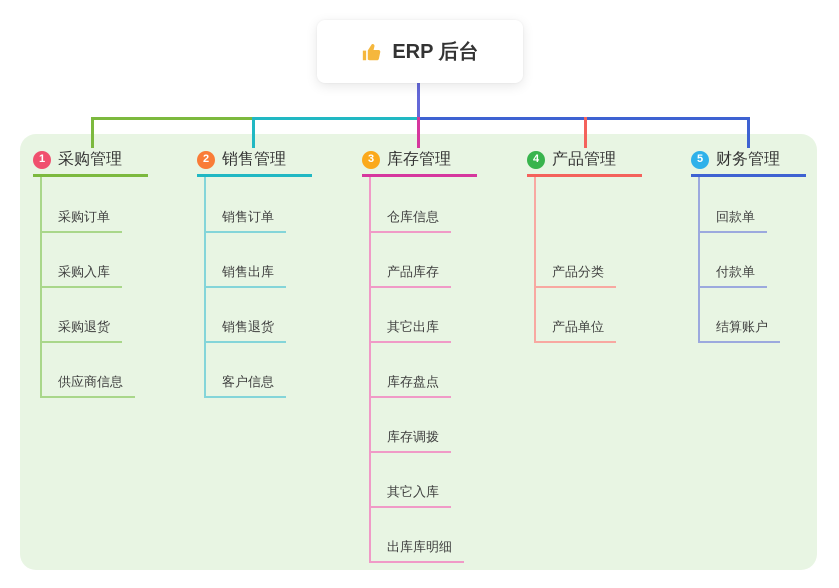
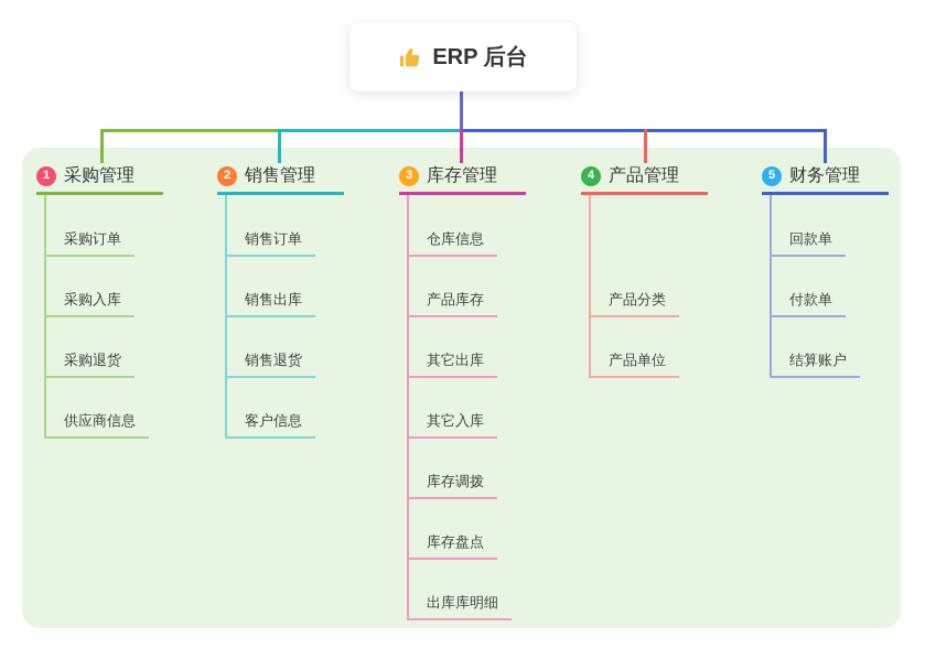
  ERP 后台
  1
  采购管理
  采购订单
  采购入库
  采购退货
  供应商信息
  2
  销售管理
  销售订单
  销售出库
  销售退货
  客户信息
  3
  库存管理
  仓库信息
  产品库存
  其它出库
- 库存盘点
+ 其它入库
  库存调拨
- 其它入库
+ 库存盘点
  出库库明细
  4
  产品管理
  产品分类
  产品单位
  5
  财务管理
  回款单
  付款单
  结算账户
